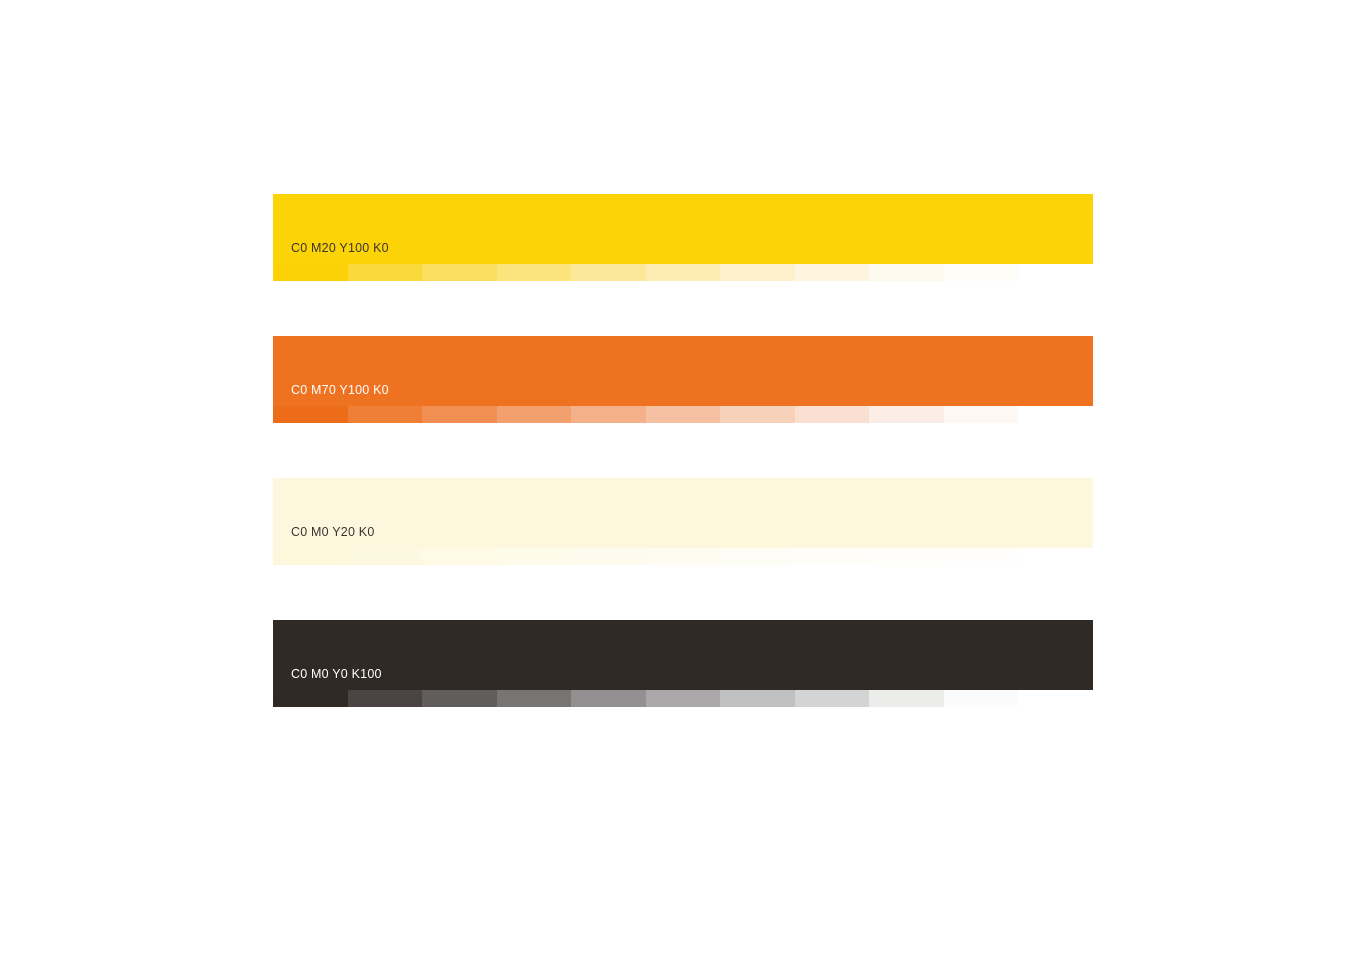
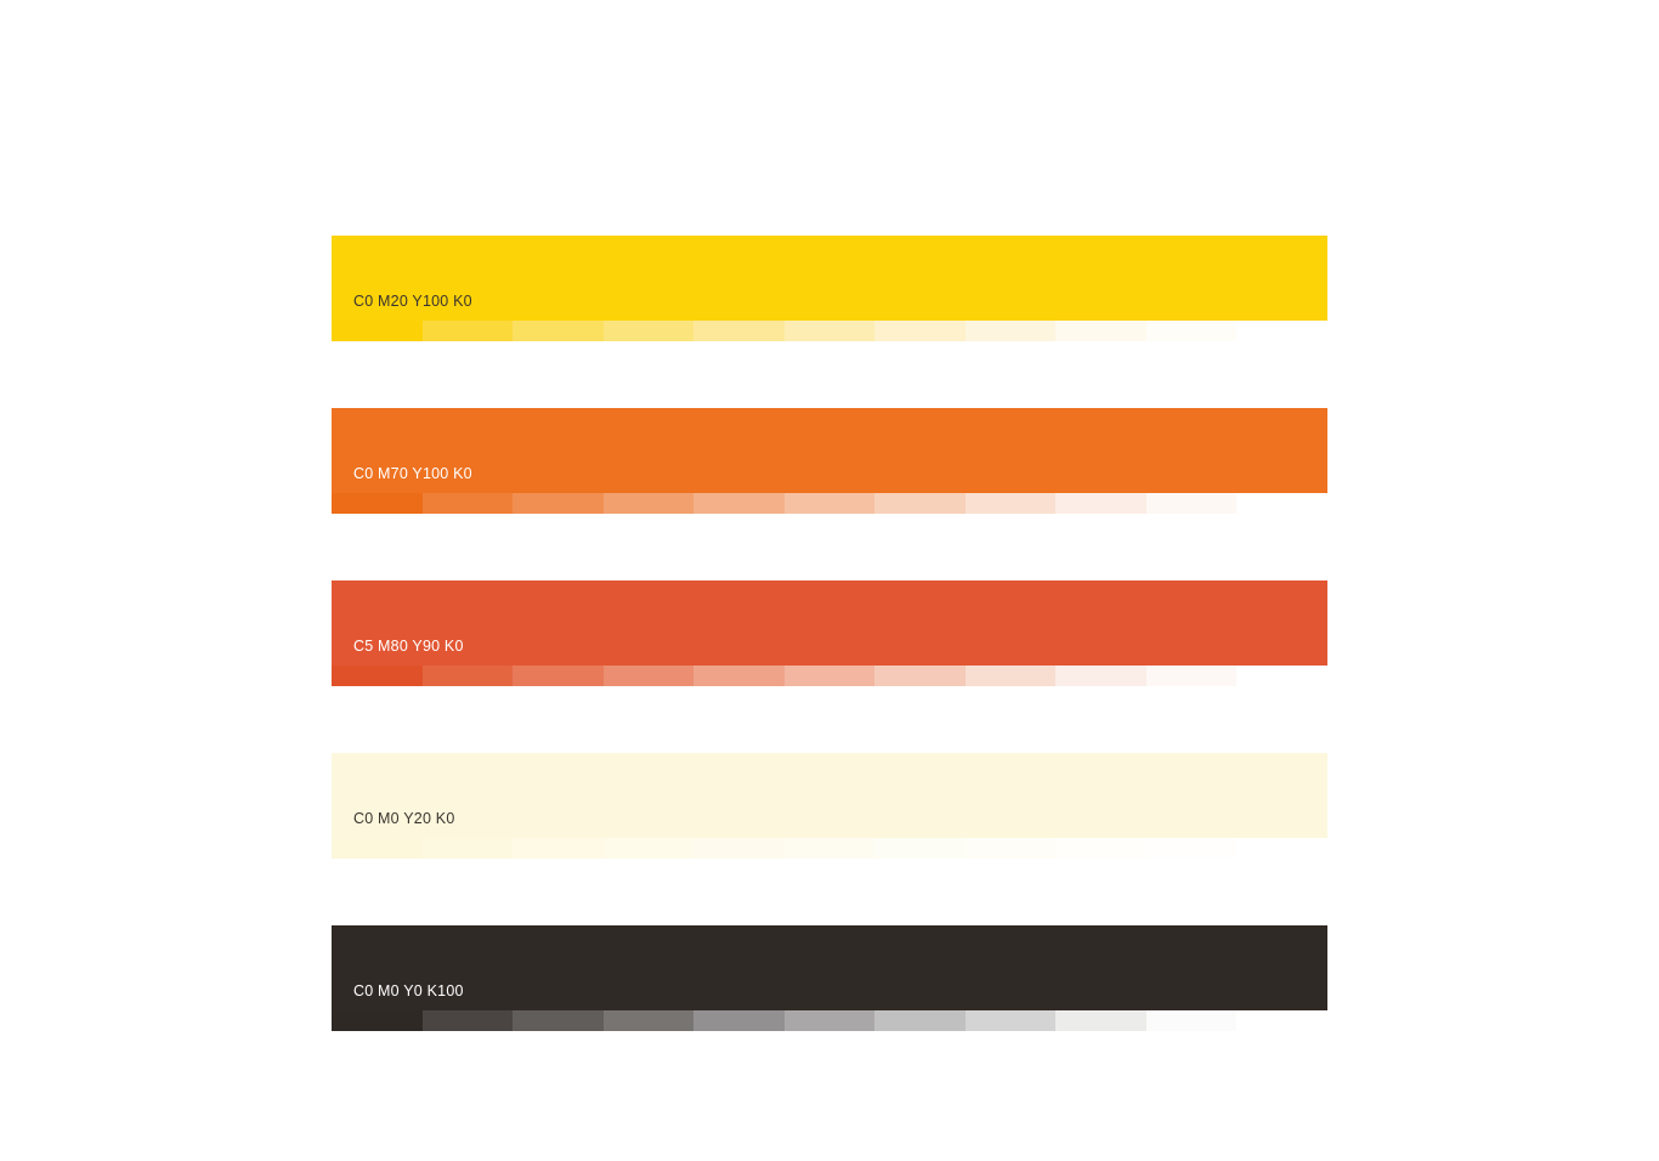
  C0 M20 Y100 K0
  C0 M70 Y100 K0
+ C5 M80 Y90 K0
  C0 M0 Y20 K0
  C0 M0 Y0 K100
